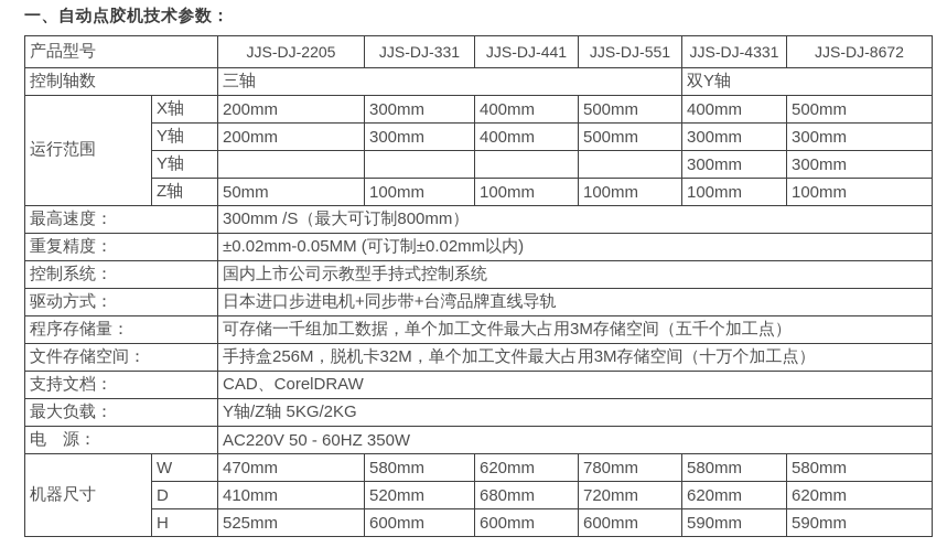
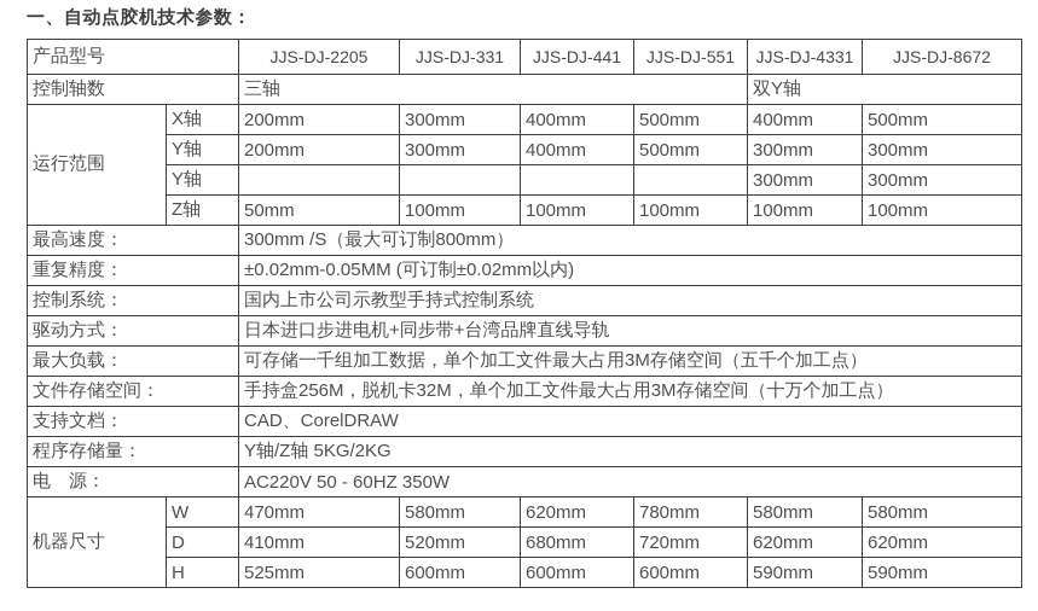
  一、自动点胶机技术参数：
  产品型号	JJS-DJ-2205	JJS-DJ-331	JJS-DJ-441	JJS-DJ-551	JJS-DJ-4331	JJS-DJ-8672
  控制轴数	三轴	双Y轴
  运行范围	X轴	200mm	300mm	400mm	500mm	400mm	500mm
  Y轴	200mm	300mm	400mm	500mm	300mm	300mm
  Y轴					300mm	300mm
  Z轴	50mm	100mm	100mm	100mm	100mm	100mm
  最高速度：	300mm /S（最大可订制800mm）
  重复精度：	±0.02mm-0.05MM (可订制±0.02mm以内)
  控制系统：	国内上市公司示教型手持式控制系统
  驱动方式：	日本进口步进电机+同步带+台湾品牌直线导轨
- 程序存储量：	可存储一千组加工数据，单个加工文件最大占用3M存储空间（五千个加工点）
+ 最大负载：	可存储一千组加工数据，单个加工文件最大占用3M存储空间（五千个加工点）
  文件存储空间：	手持盒256M，脱机卡32M，单个加工文件最大占用3M存储空间（十万个加工点）
  支持文档：	CAD、CorelDRAW
- 最大负载：	Y轴/Z轴 5KG/2KG
+ 程序存储量：	Y轴/Z轴 5KG/2KG
  电 源：	AC220V 50 - 60HZ 350W
  机器尺寸	W	470mm	580mm	620mm	780mm	580mm	580mm
  D	410mm	520mm	680mm	720mm	620mm	620mm
  H	525mm	600mm	600mm	600mm	590mm	590mm
